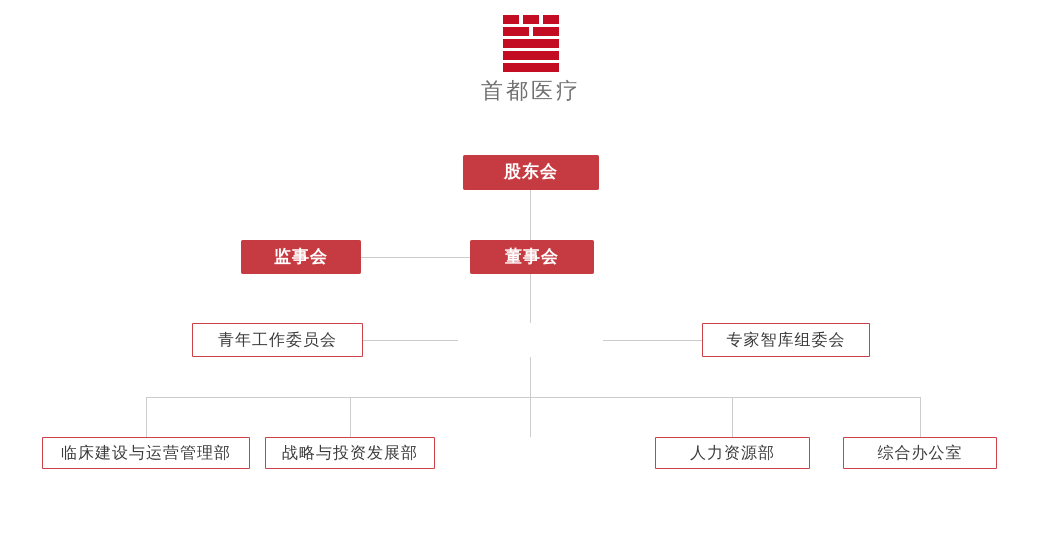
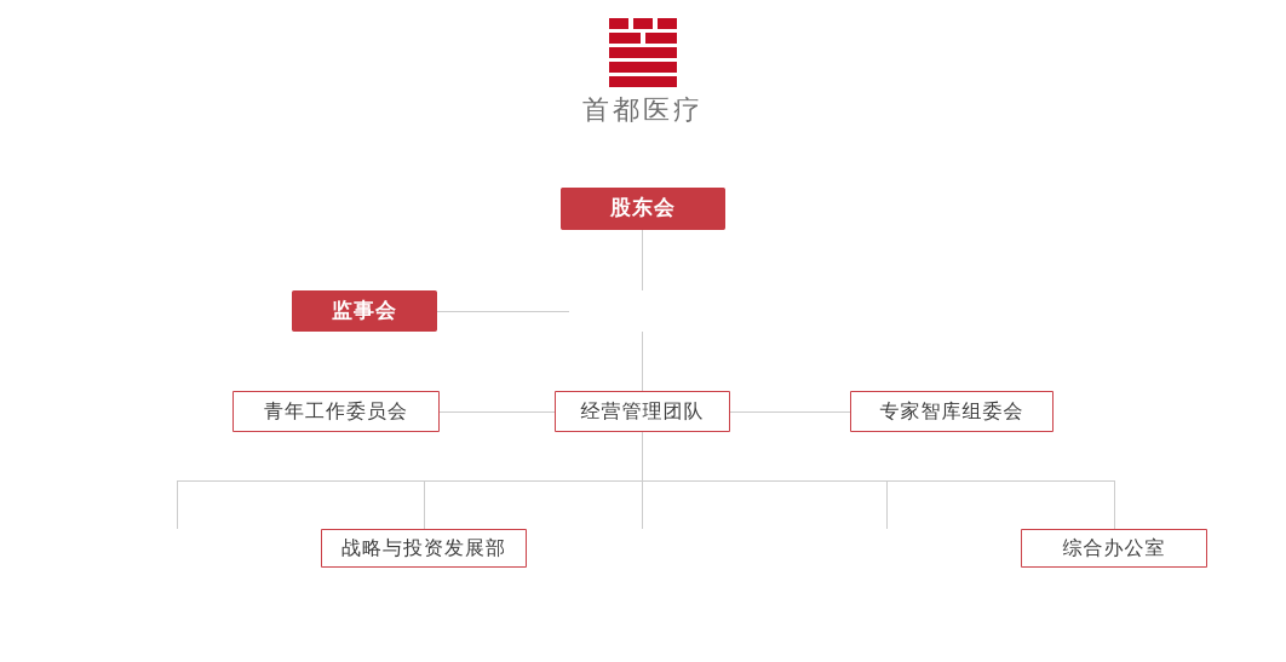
  首都医疗
  股东会
  监事会
- 董事会
  青年工作委员会
+ 经营管理团队
  专家智库组委会
- 临床建设与运营管理部
  战略与投资发展部
- 人力资源部
  综合办公室
